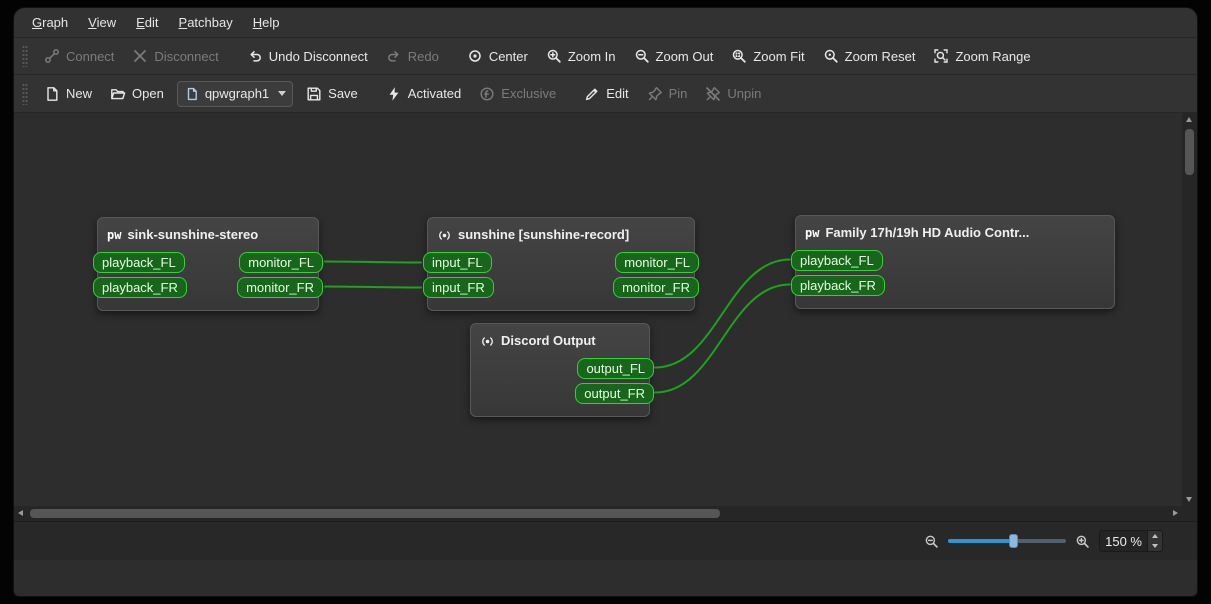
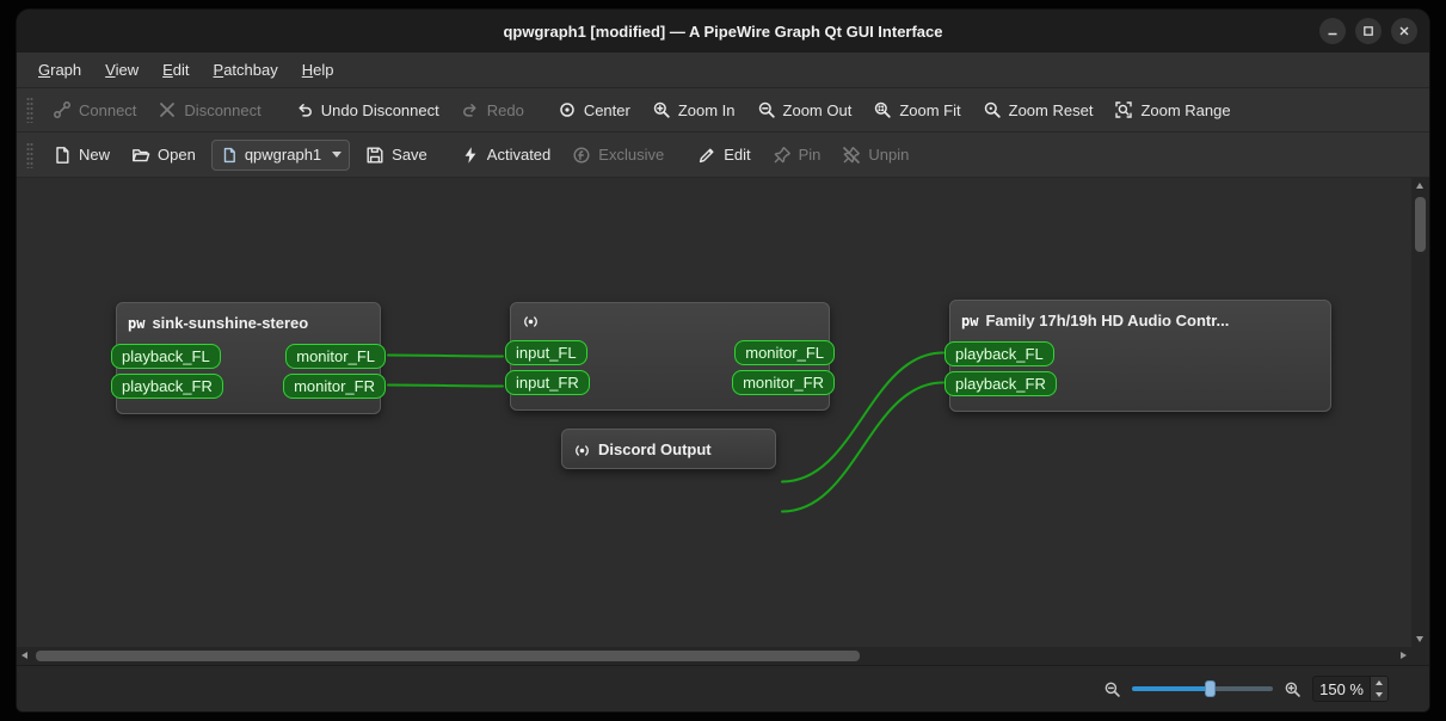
+ qpwgraph1 [modified] — A PipeWire Graph Qt GUI Interface
  Graph
  View
  Edit
  Patchbay
  Help
  Connect
  Disconnect
  Undo Disconnect
  Redo
  Center
  Zoom In
  Zoom Out
  Zoom Fit
  Zoom Reset
  Zoom Range
  New
  Open
  qpwgraph1
  Save
  Activated
  Exclusive
  Edit
  Pin
  Unpin
  pw
  sink-sunshine-stereo
  playback_FL
  monitor_FL
  playback_FR
  monitor_FR
- sunshine [sunshine-record]
  input_FL
  monitor_FL
  input_FR
  monitor_FR
  pw
  Family 17h/19h HD Audio Contr...
  playback_FL
  playback_FR
  Discord Output
- output_FL
- output_FR
  150 %
